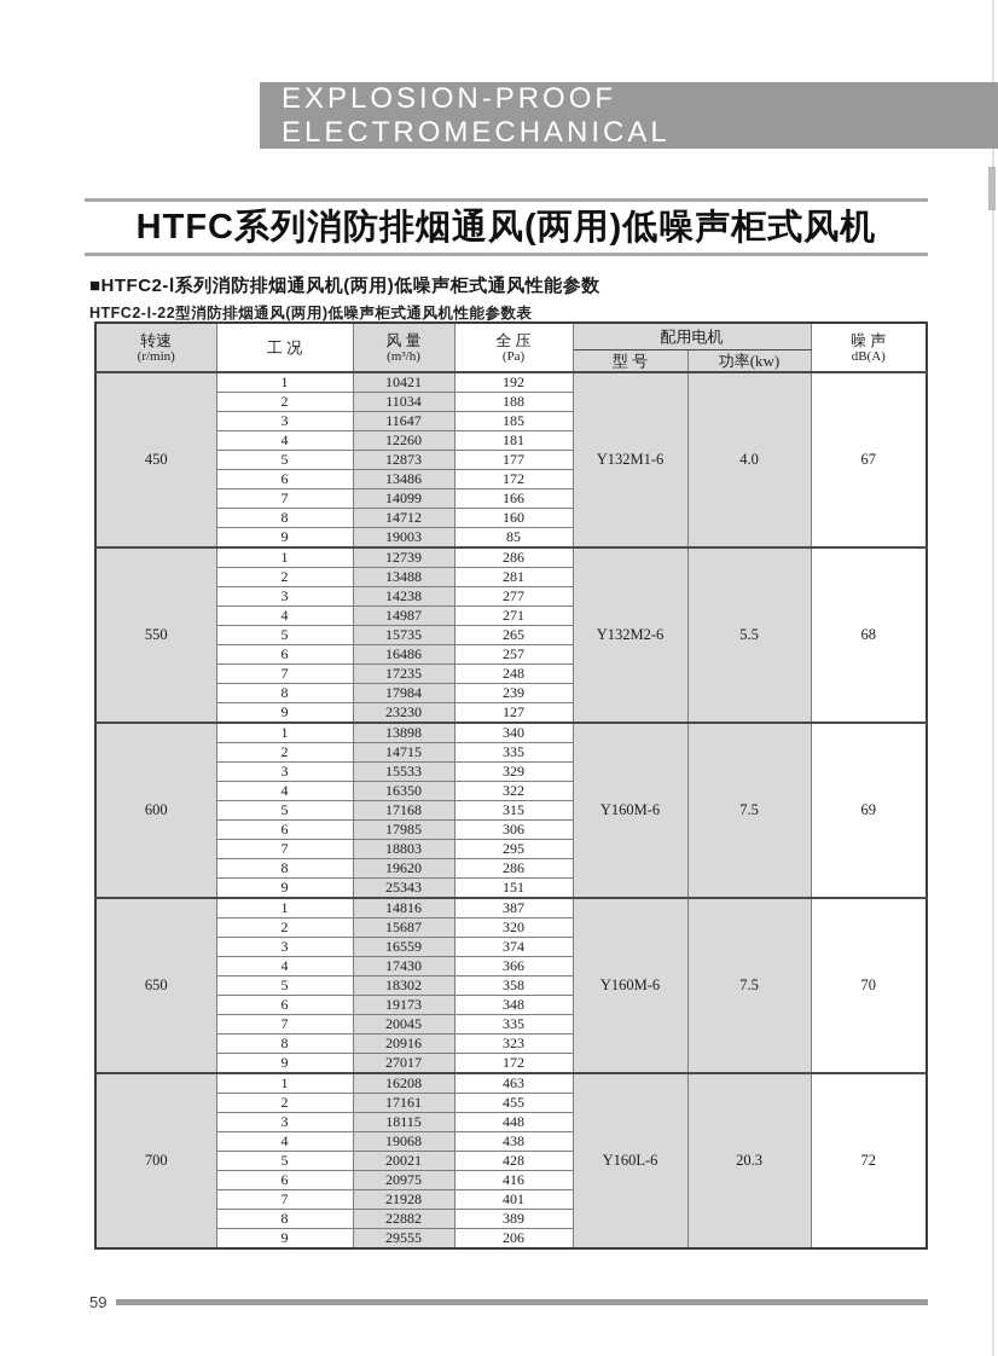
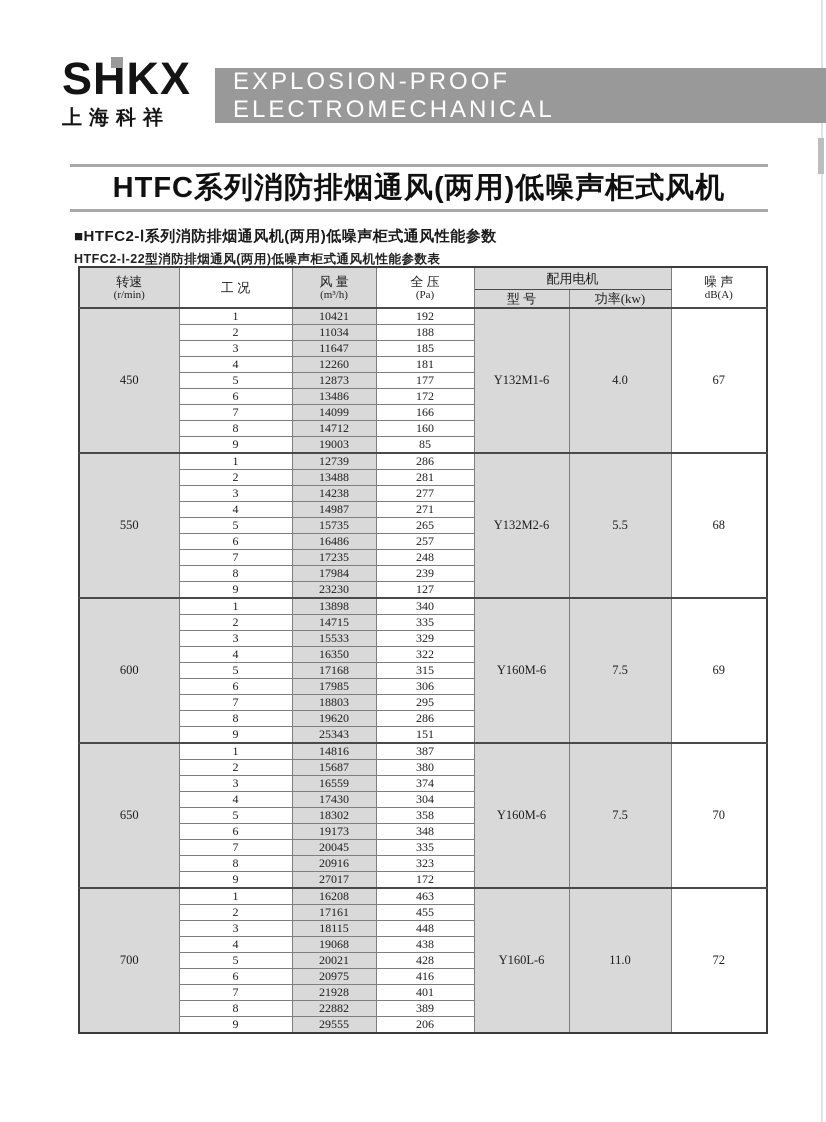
+ SHKX
+ 上海科祥
  EXPLOSION-PROOF ELECTROMECHANICAL
  HTFC系列消防排烟通风(两用)低噪声柜式风机
  ■HTFC2-Ⅰ系列消防排烟通风机(两用)低噪声柜式通风性能参数
  HTFC2-Ⅰ-22型消防排烟通风(两用)低噪声柜式通风机性能参数表
  转速 (r/min)	工 况	风 量 (m³/h)	全 压 (Pa)	配用电机	噪 声 dB(A)
  型 号	功率(kw)
  450	1	10421	192	Y132M1-6	4.0	67
  2	11034	188
  3	11647	185
  4	12260	181
  5	12873	177
  6	13486	172
  7	14099	166
  8	14712	160
  9	19003	85
  550	1	12739	286	Y132M2-6	5.5	68
  2	13488	281
  3	14238	277
  4	14987	271
  5	15735	265
  6	16486	257
  7	17235	248
  8	17984	239
  9	23230	127
  600	1	13898	340	Y160M-6	7.5	69
  2	14715	335
  3	15533	329
  4	16350	322
  5	17168	315
  6	17985	306
  7	18803	295
  8	19620	286
  9	25343	151
  650	1	14816	387	Y160M-6	7.5	70
- 2	15687	320
+ 2	15687	380
  3	16559	374
- 4	17430	366
+ 4	17430	304
  5	18302	358
  6	19173	348
  7	20045	335
  8	20916	323
  9	27017	172
- 700	1	16208	463	Y160L-6	20.3	72
+ 700	1	16208	463	Y160L-6	11.0	72
  2	17161	455
  3	18115	448
  4	19068	438
  5	20021	428
  6	20975	416
  7	21928	401
  8	22882	389
  9	29555	206
- 59
